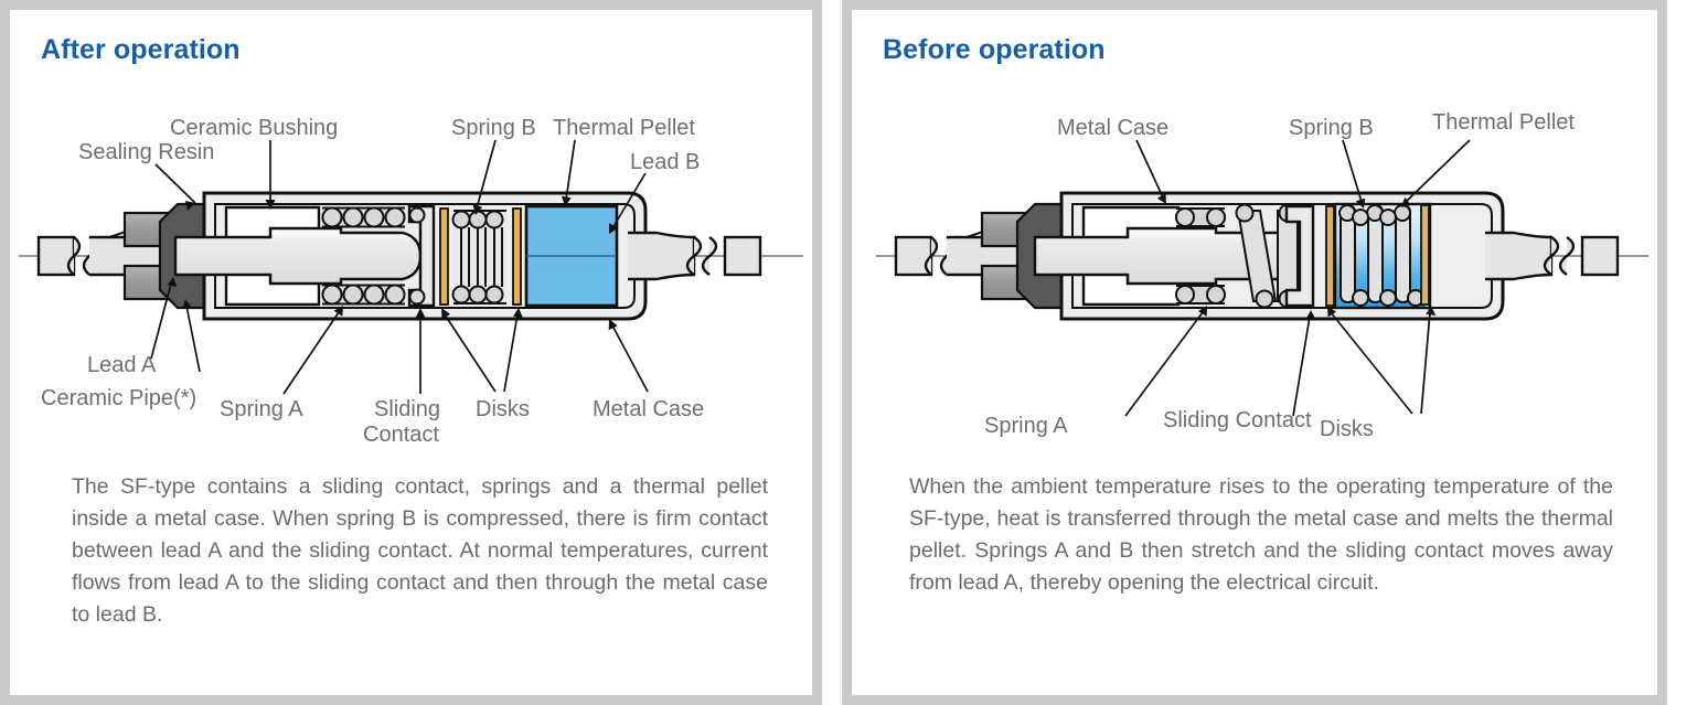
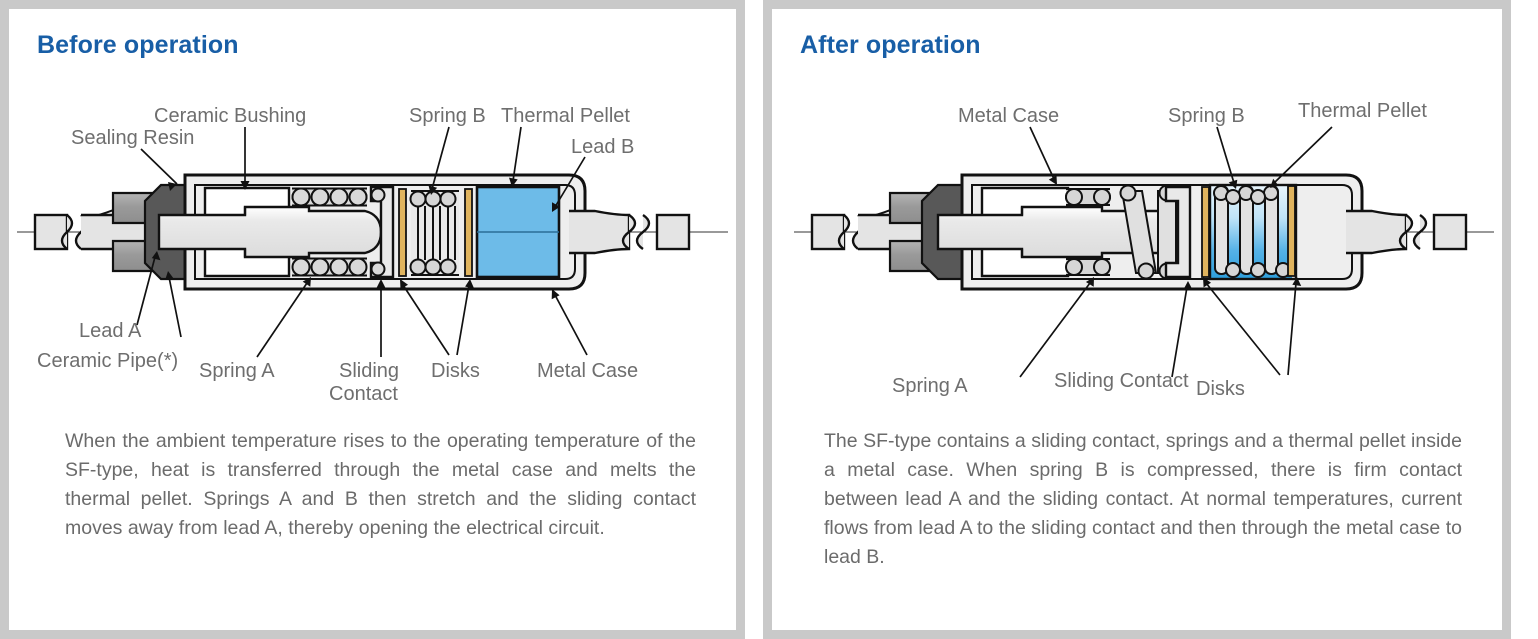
- After operation
+ Before operation
  Sealing Resin
  Ceramic Bushing
  Spring B
  Thermal Pellet
  Lead B
  Lead A
  Ceramic Pipe(*)
  Spring A
  Sliding
  Contact
  Disks
  Metal Case
- The SF-type contains a sliding contact, springs and a thermal pellet inside a metal case. When spring B is compressed, there is firm contact between lead A and the sliding contact. At normal temperatures, current flows from lead A to the sliding contact and then through the metal case to lead B.
+ When the ambient temperature rises to the operating temperature of the SF-type, heat is transferred through the metal case and melts the thermal pellet. Springs A and B then stretch and the sliding contact moves away from lead A, thereby opening the electrical circuit.
- Before operation
+ After operation
  Metal Case
  Spring B
  Thermal Pellet
  Spring A
  Sliding Contact
  Disks
- When the ambient temperature rises to the operating temperature of the SF-type, heat is transferred through the metal case and melts the thermal pellet. Springs A and B then stretch and the sliding contact moves away from lead A, thereby opening the electrical circuit.
+ The SF-type contains a sliding contact, springs and a thermal pellet inside a metal case. When spring B is compressed, there is firm contact between lead A and the sliding contact. At normal temperatures, current flows from lead A to the sliding contact and then through the metal case to lead B.
